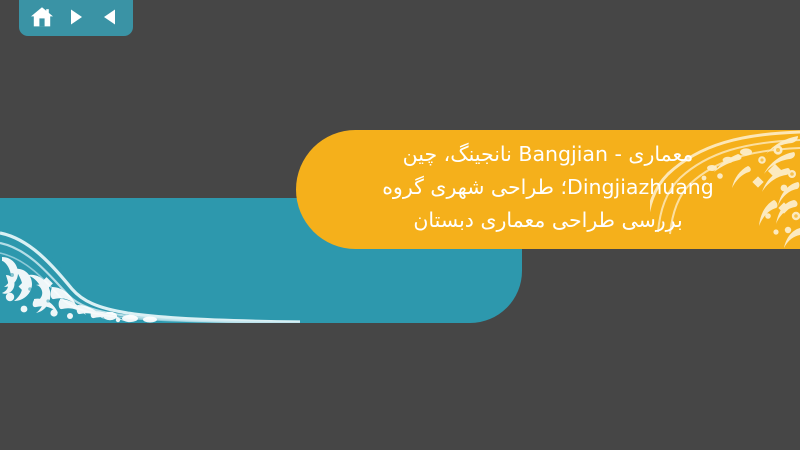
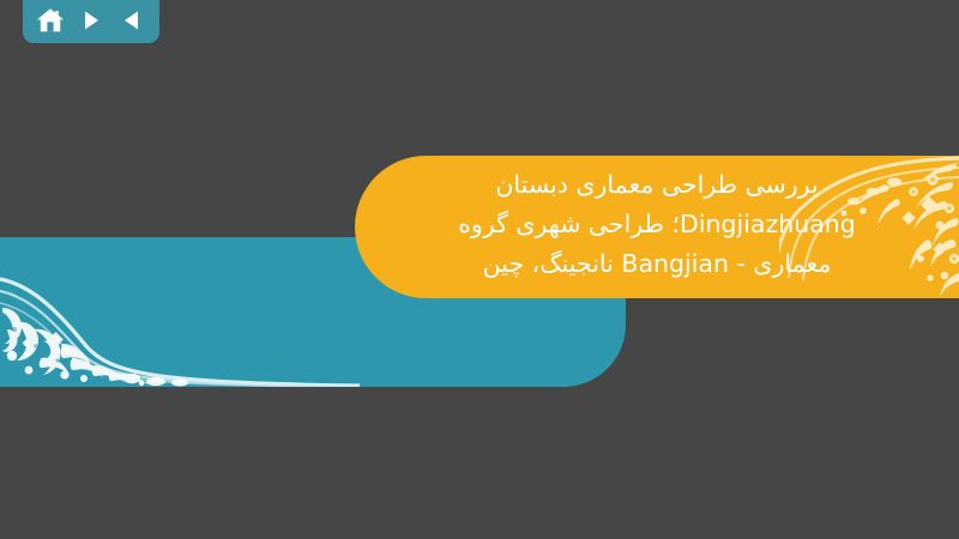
- معماری - Bangjian نانجینگ، چین
+ بررسی طراحی معماری دبستان
  Dingjiazhuang؛ طراحی شهری گروه
- بررسی طراحی معماری دبستان
+ معماری - Bangjian نانجینگ، چین
